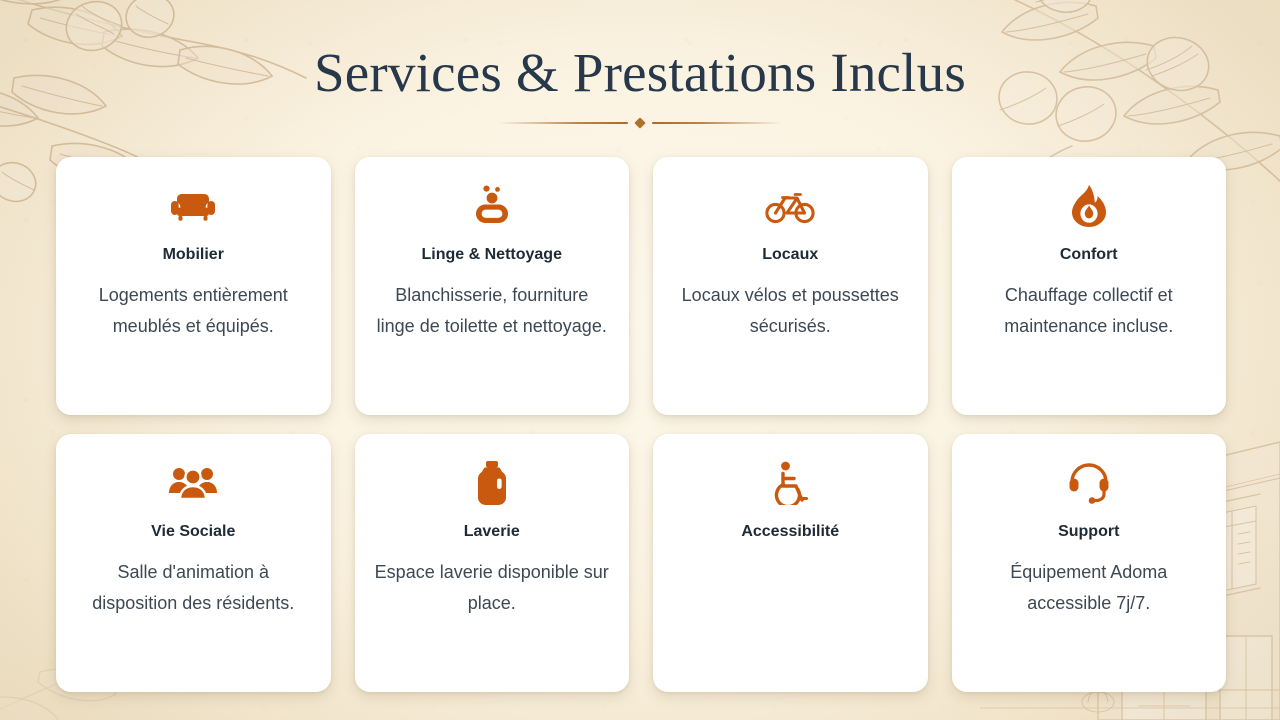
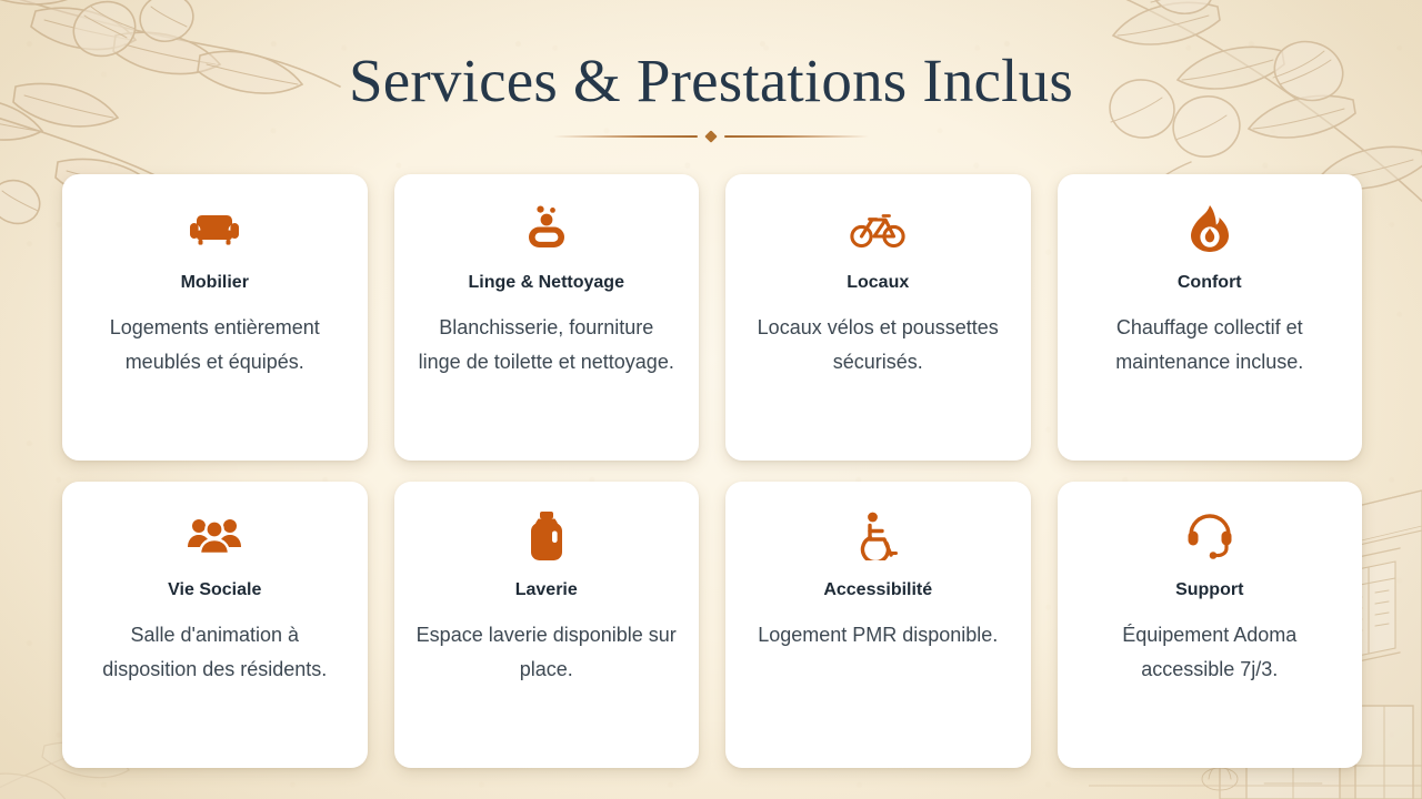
  Services & Prestations Inclus
  Mobilier
  Logements entièrement meublés et équipés.
  Linge & Nettoyage
  Blanchisserie, fourniture linge de toilette et nettoyage.
  Locaux
  Locaux vélos et poussettes sécurisés.
  Confort
  Chauffage collectif et maintenance incluse.
  Vie Sociale
  Salle d'animation à disposition des résidents.
  Laverie
  Espace laverie disponible sur place.
  Accessibilité
+ Logement PMR disponible.
  Support
- Équipement Adoma accessible 7j/7.
+ Équipement Adoma accessible 7j/3.
